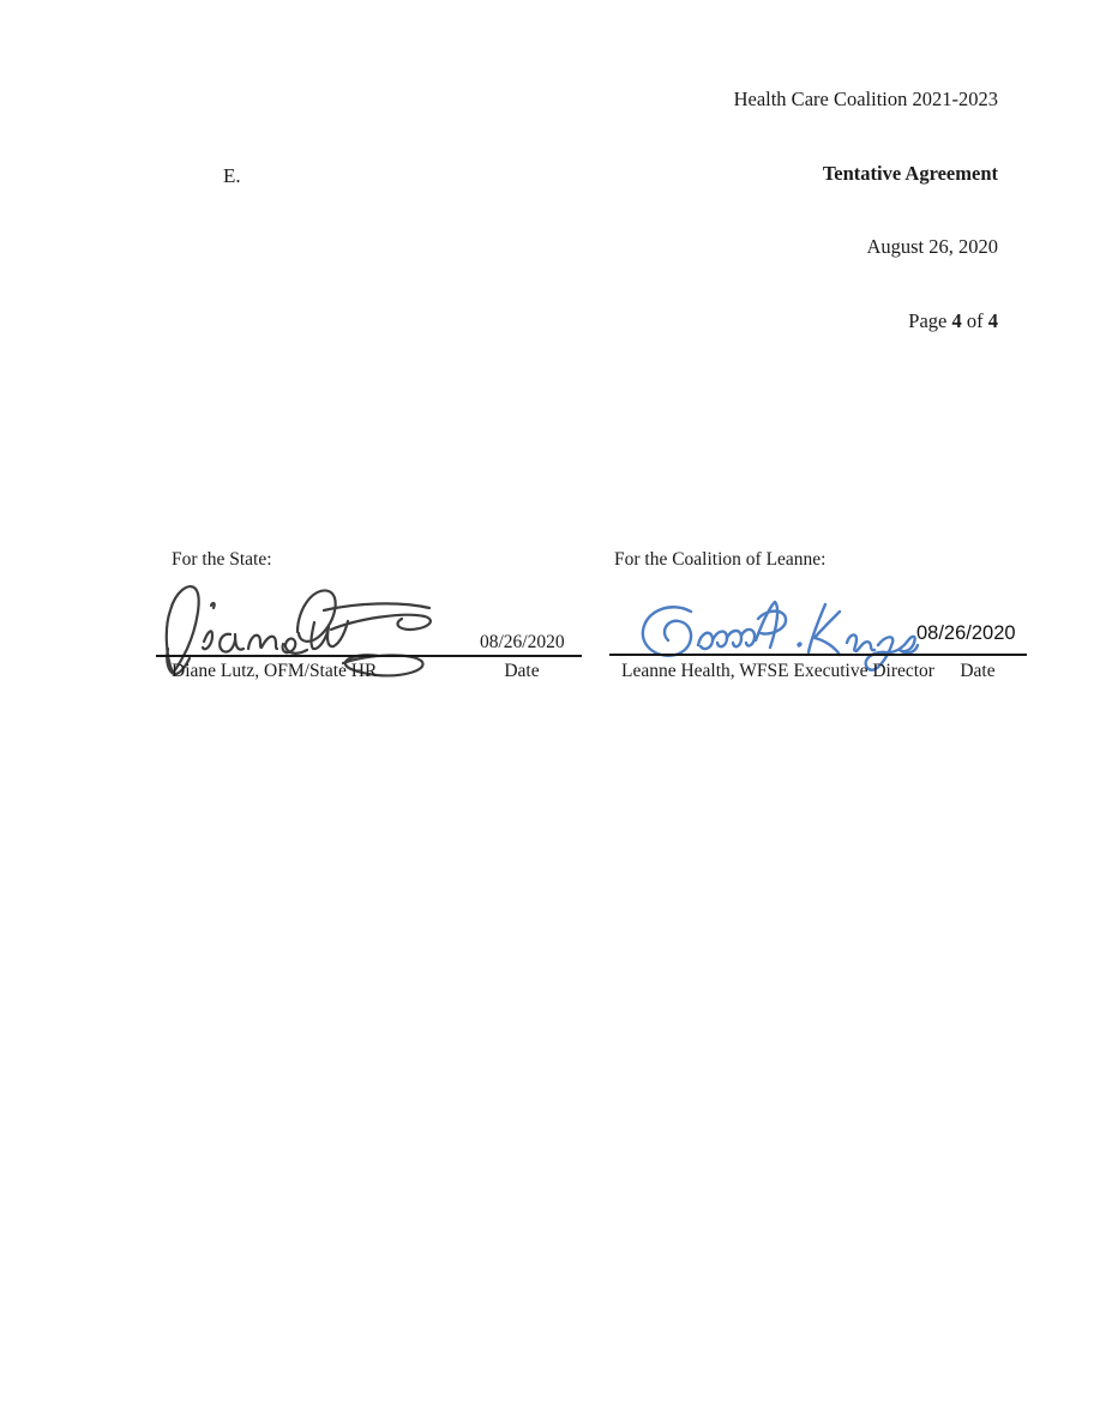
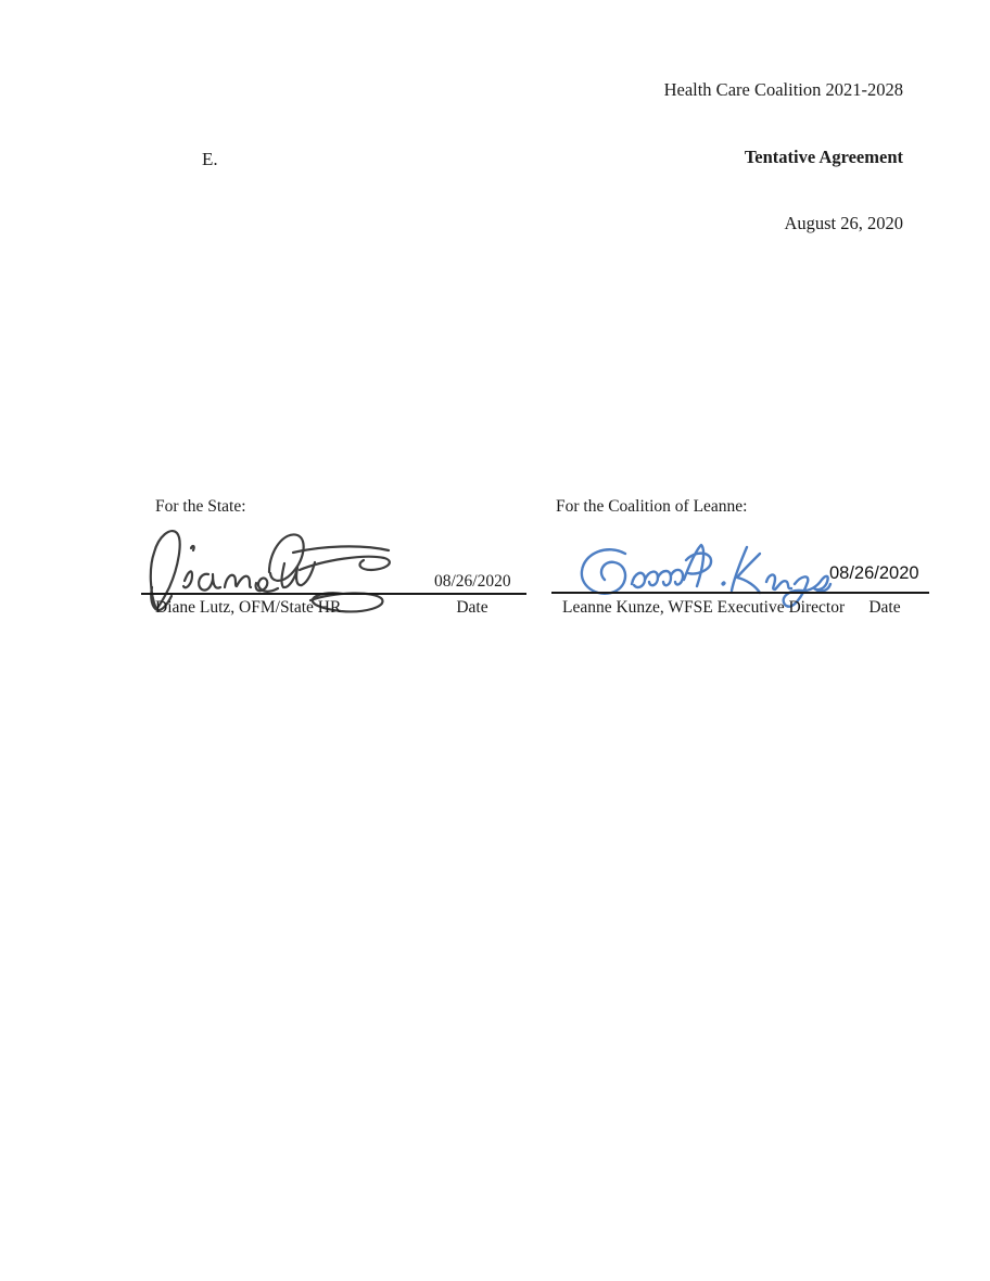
- Health Care Coalition 2021-2023
+ Health Care Coalition 2021-2028
  Tentative Agreement
  August 26, 2020
- Page 4 of 4
  E.
  For the State:
  08/26/2020
  Diane Lutz, OFM/State HR
  Date
  For the Coalition of Leanne:
  08/26/2020
- Leanne Health, WFSE Executive Director
+ Leanne Kunze, WFSE Executive Director
  Date
